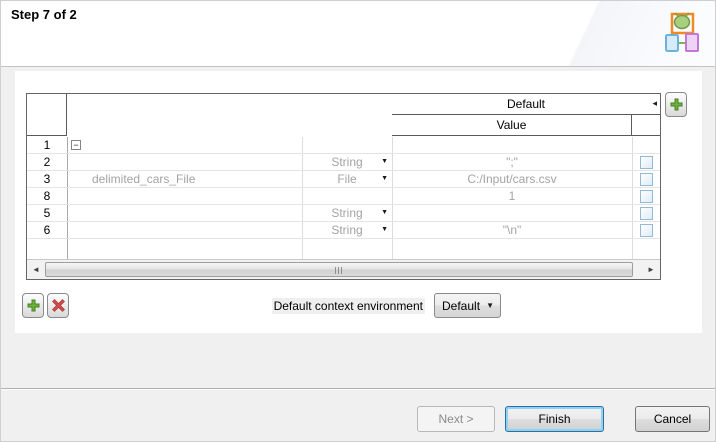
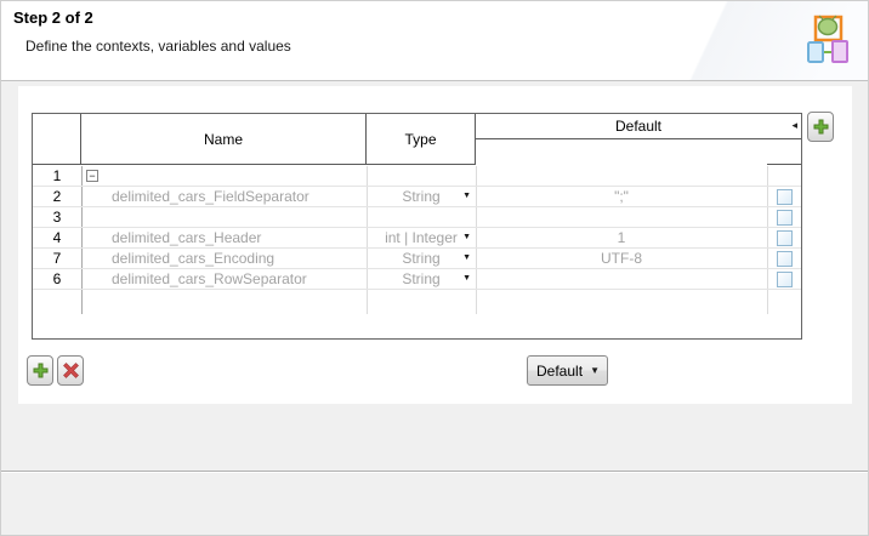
- Step 7 of 2
+ Step 2 of 2
+ Define the contexts, variables and values
+ Name
+ Type
  Default
  ◂
- Value
  1
  −
  2
+ delimited_cars_FieldSeparator
  String
  ";"
  3
- delimited_cars_File
- File
- C:/Input/cars.csv
- 8
+ 4
+ delimited_cars_Header
+ int | Integer
  1
- 5
+ 7
+ delimited_cars_Encoding
  String
+ UTF-8
  6
+ delimited_cars_RowSeparator
  String
- "\n"
- ◄
- ►
- Default context environment
  Default
  ▼
- Next >
- Finish
- Cancel
